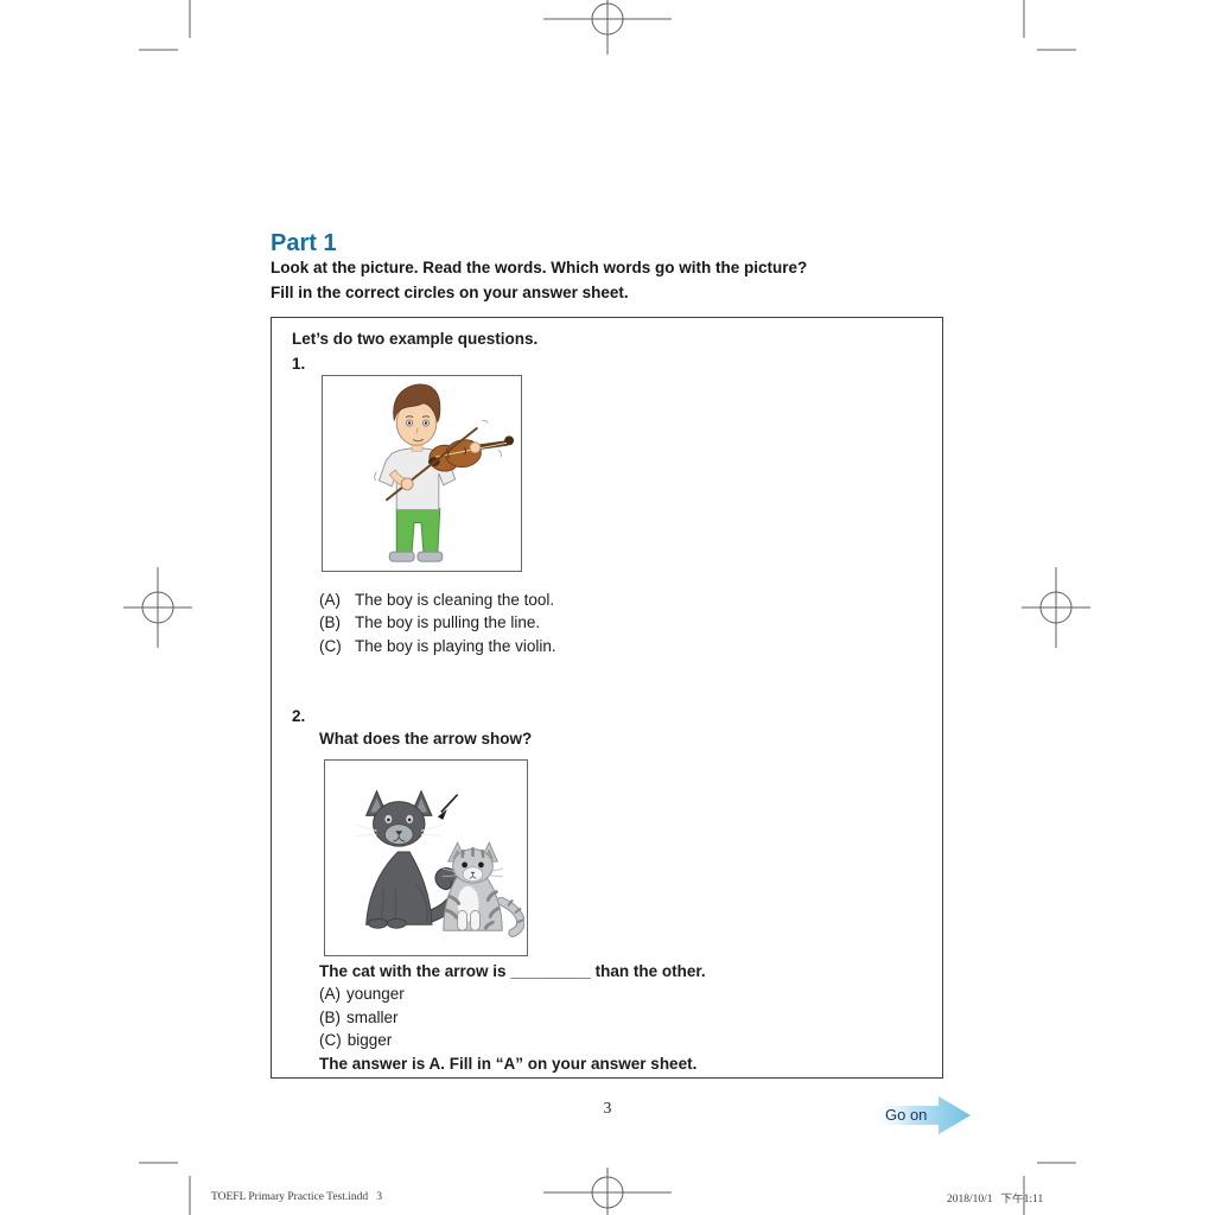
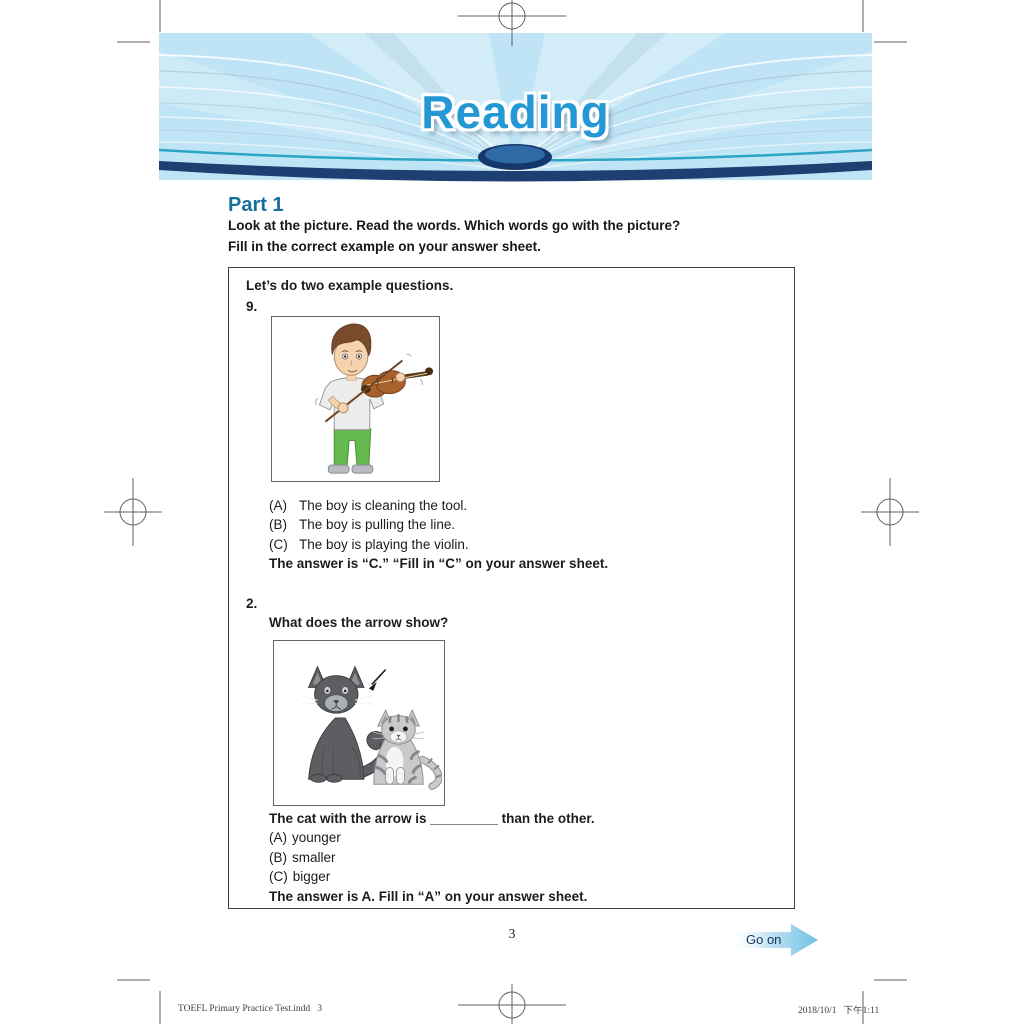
+ Reading
  Part 1
  Look at the picture. Read the words. Which words go with the picture?
- Fill in the correct circles on your answer sheet.
+ Fill in the correct example on your answer sheet.
  Let’s do two example questions.
- 1.
+ 9.
  (A)
  The boy is cleaning the tool.
  (B)
  The boy is pulling the line.
  (C)
  The boy is playing the violin.
+ The answer is “C.” “Fill in “C” on your answer sheet.
  2.
  What does the arrow show?
  The cat with the arrow is _________ than the other.
  (A)
  younger
  (B)
  smaller
  (C)
  bigger
  The answer is A. Fill in “A” on your answer sheet.
  3
  Go on
  TOEFL Primary Practice Test.indd 3
  2018/10/1 下午1:11
